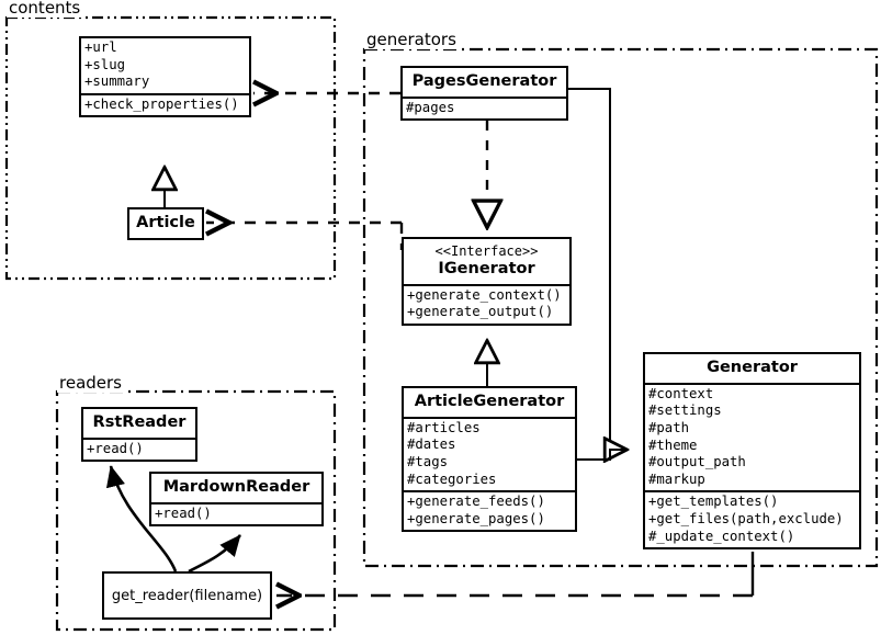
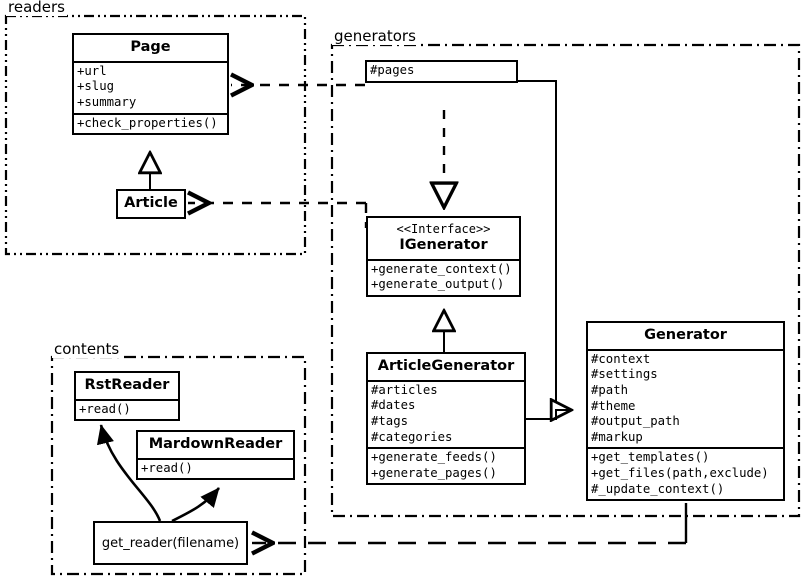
- contents
+ readers
  generators
- readers
+ contents
+ Page
  +url
  +slug
  +summary
  +check_properties()
  Article
- PagesGenerator
  #pages
  <<Interface>>
  IGenerator
  +generate_context()
  +generate_output()
  ArticleGenerator
  #articles
  #dates
  #tags
  #categories
  +generate_feeds()
  +generate_pages()
  Generator
  #context
  #settings
  #path
  #theme
  #output_path
  #markup
  +get_templates()
  +get_files(path,exclude)
  #_update_context()
  RstReader
  +read()
  MardownReader
  +read()
  get_reader(filename)
